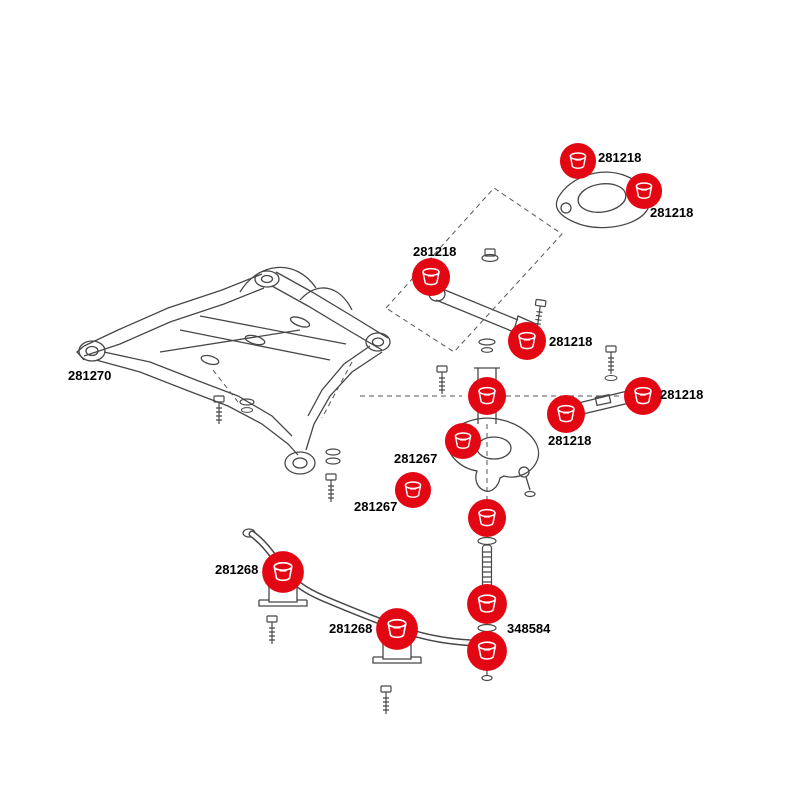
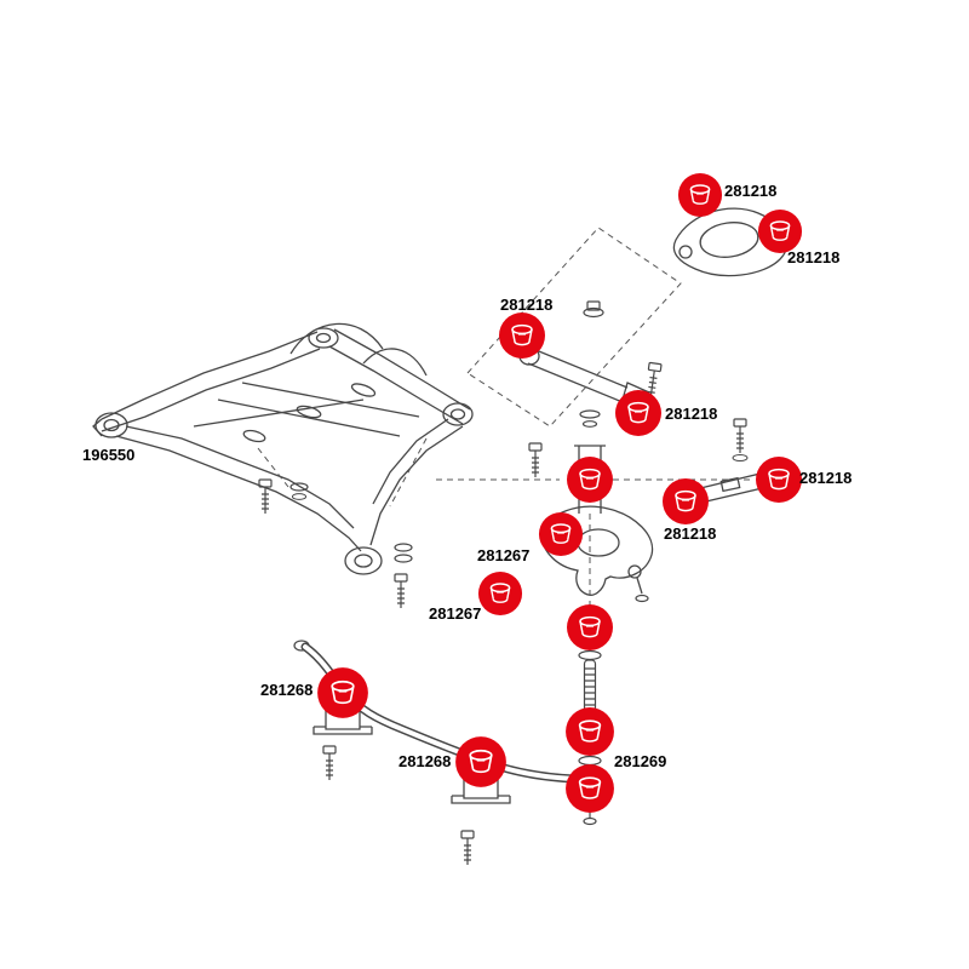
  281218
  281218
  281218
  281218
  281218
  281218
- 281270
+ 196550
  281267
  281267
  281268
  281268
- 348584
+ 281269
